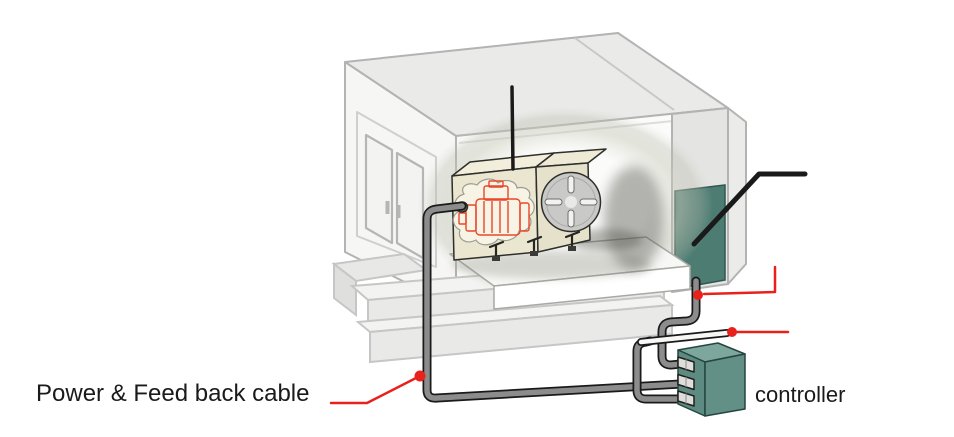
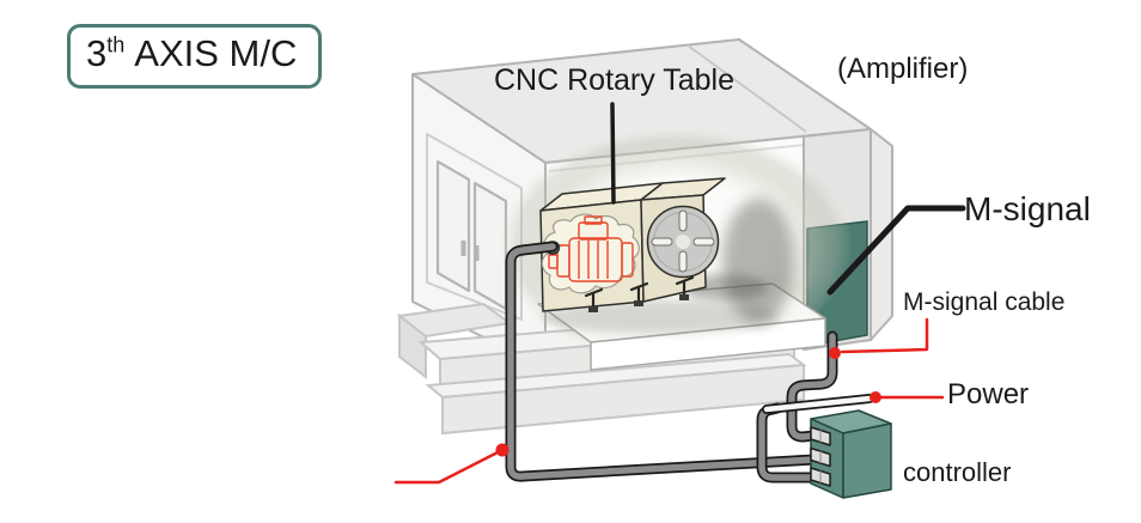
+ 3th AXIS M/C
+ CNC Rotary Table
+ (Amplifier)
+ M-signal
+ M-signal cable
+ Power
  controller
- Power & Feed back cable
